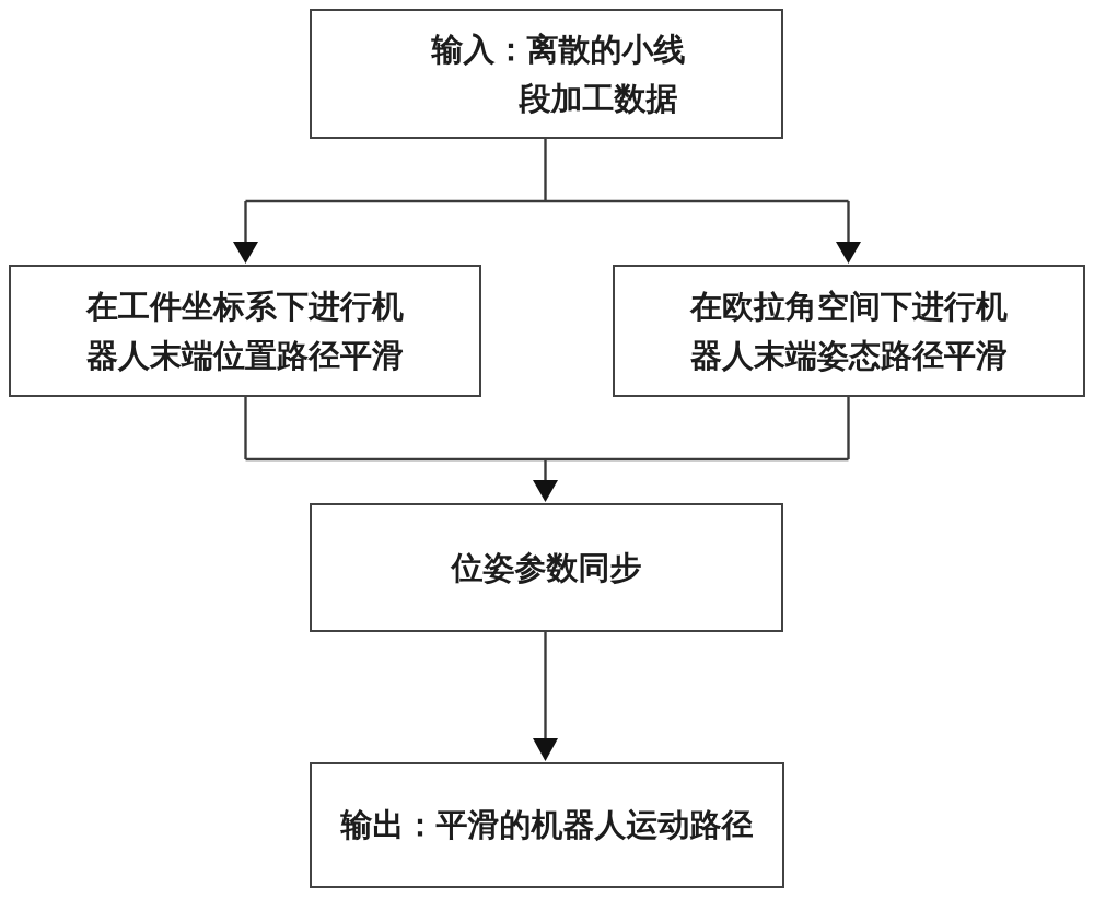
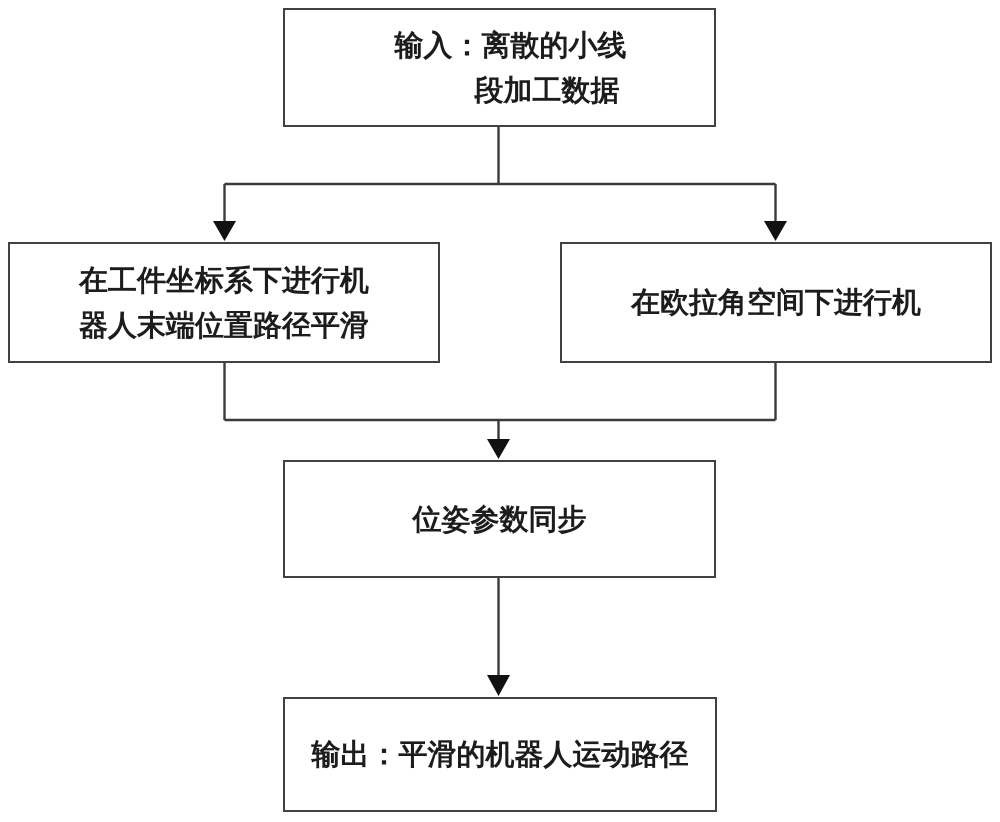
  输入：离散的小线
  段加工数据
  在工件坐标系下进行机
  器人末端位置路径平滑
  在欧拉角空间下进行机
- 器人末端姿态路径平滑
  位姿参数同步
  输出：平滑的机器人运动路径
